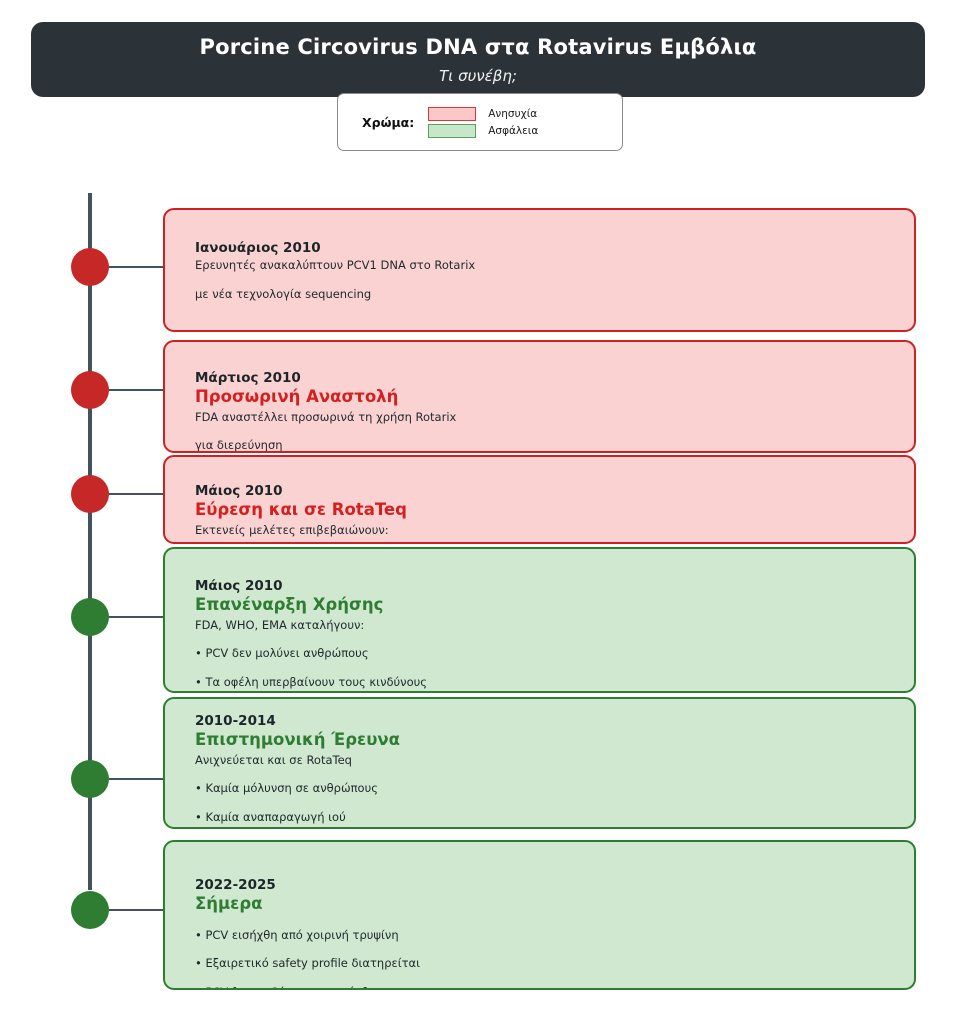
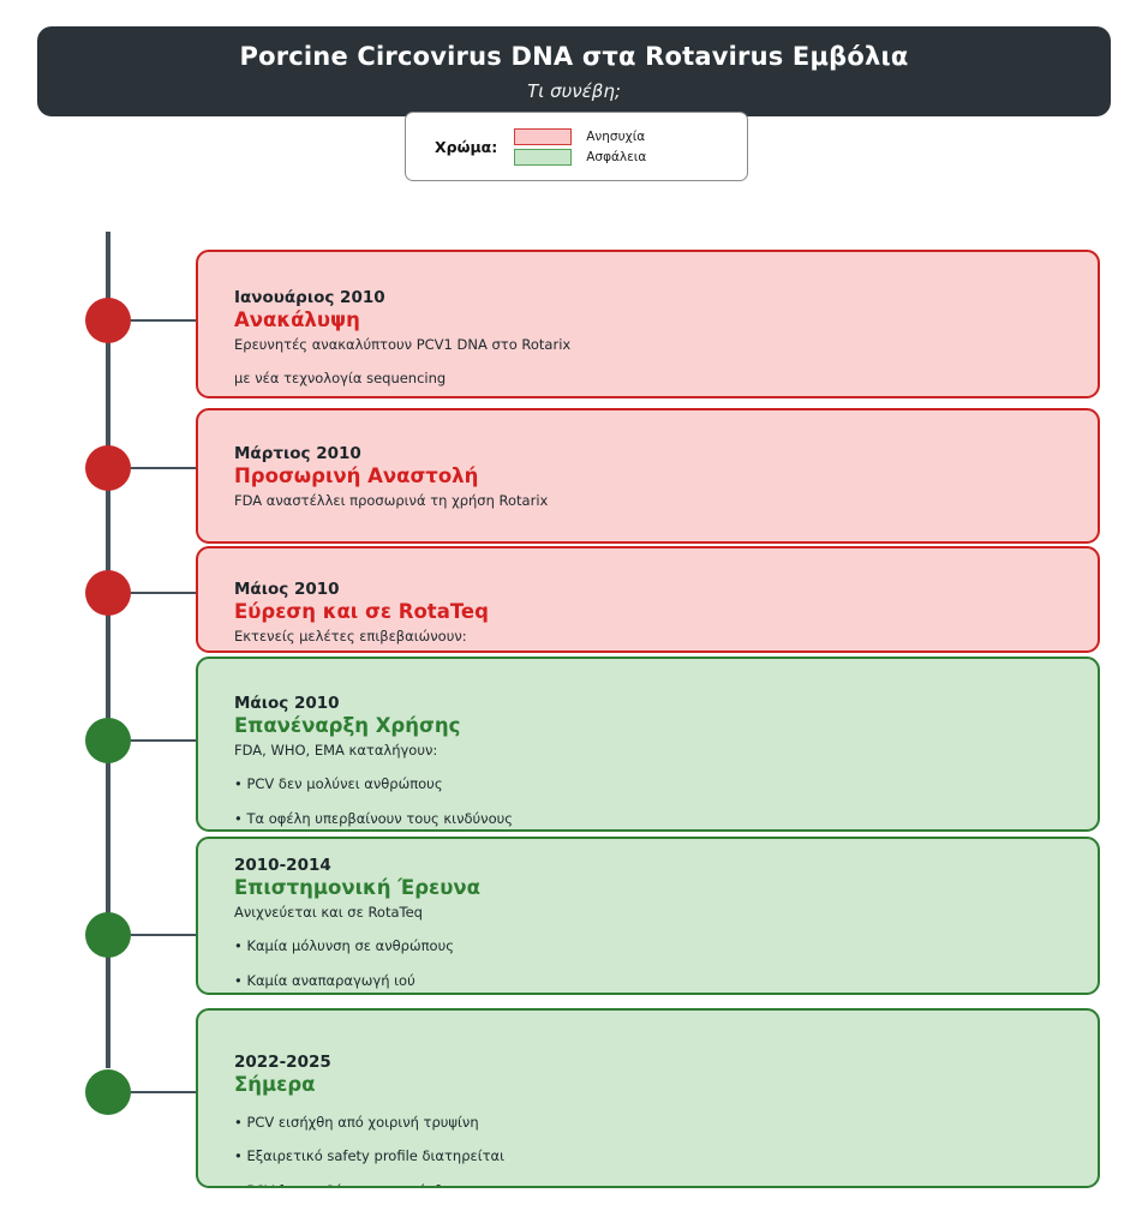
  Porcine Circovirus DNA στα Rotavirus Εμβόλια
  Τι συνέβη;
  Χρώμα:
  Ανησυχία
  Ασφάλεια
  Ιανουάριος 2010
+ Ανακάλυψη
  Ερευνητές ανακαλύπτουν PCV1 DNA στο Rotarix
  με νέα τεχνολογία sequencing
  Μάρτιος 2010
  Προσωρινή Αναστολή
  FDA αναστέλλει προσωρινά τη χρήση Rotarix
- για διερεύνηση
  Μάιος 2010
  Εύρεση και σε RotaTeq
  Εκτενείς μελέτες επιβεβαιώνουν:
  Μάιος 2010
  Επανέναρξη Χρήσης
  FDA, WHO, EMA καταλήγουν:
  • PCV δεν μολύνει ανθρώπους
  • Τα οφέλη υπερβαίνουν τους κινδύνους
  2010-2014
  Επιστημονική Έρευνα
  Ανιχνεύεται και σε RotaTeq
  • Καμία μόλυνση σε ανθρώπους
  • Καμία αναπαραγωγή ιού
  2022-2025
  Σήμερα
  • PCV εισήχθη από χοιρινή τρυψίνη
  • Εξαιρετικό safety profile διατηρείται
